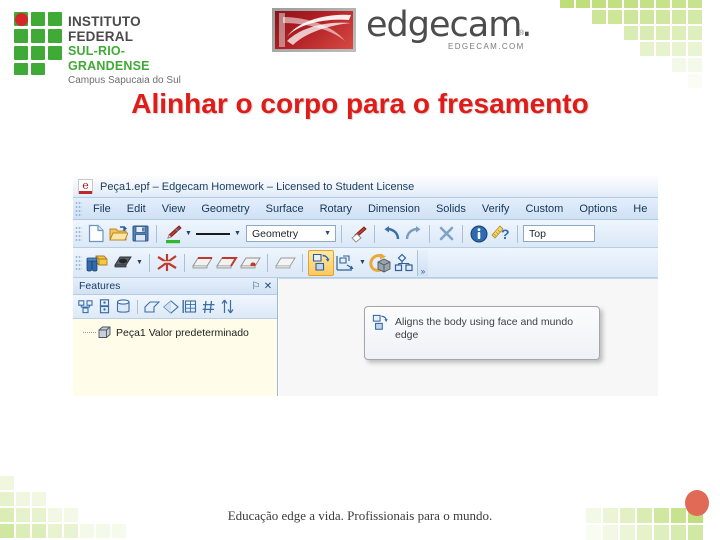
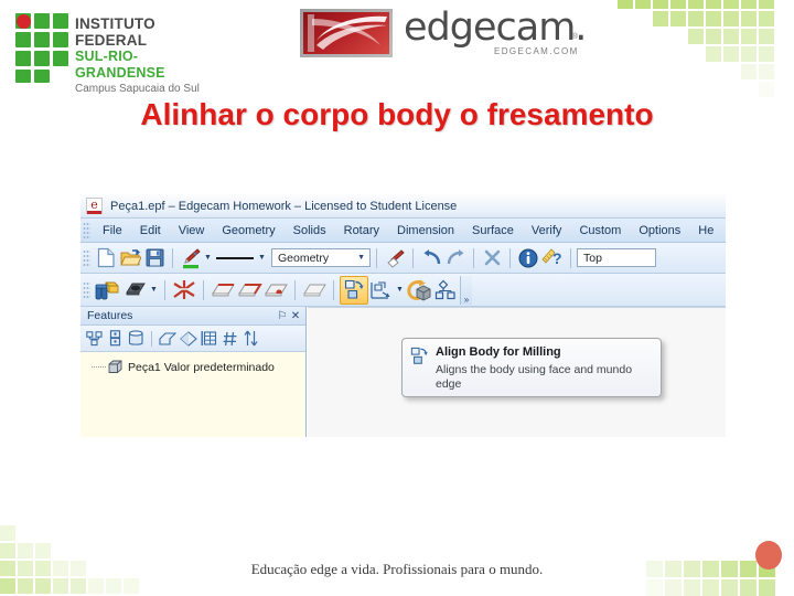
  INSTITUTO FEDERAL
  SUL-RIO-GRANDENSE
  Campus Sapucaia do Sul
  edgecam.
  EDGECAM.COM
- Alinhar o corpo para o fresamento
+ Alinhar o corpo body o fresamento
  e
  Peça1.epf – Edgecam Homework – Licensed to Student License
  File
  Edit
  View
  Geometry
- Surface
+ Solids
  Rotary
  Dimension
- Solids
+ Surface
  Verify
  Custom
  Options
  He
  Geometry
  ?
  Top
  »
  Features
  ⚐
  ✕
  Peça1 Valor predeterminado
+ Align Body for Milling
  Aligns the body using face and mundo edge
  Educação edge a vida. Profissionais para o mundo.
